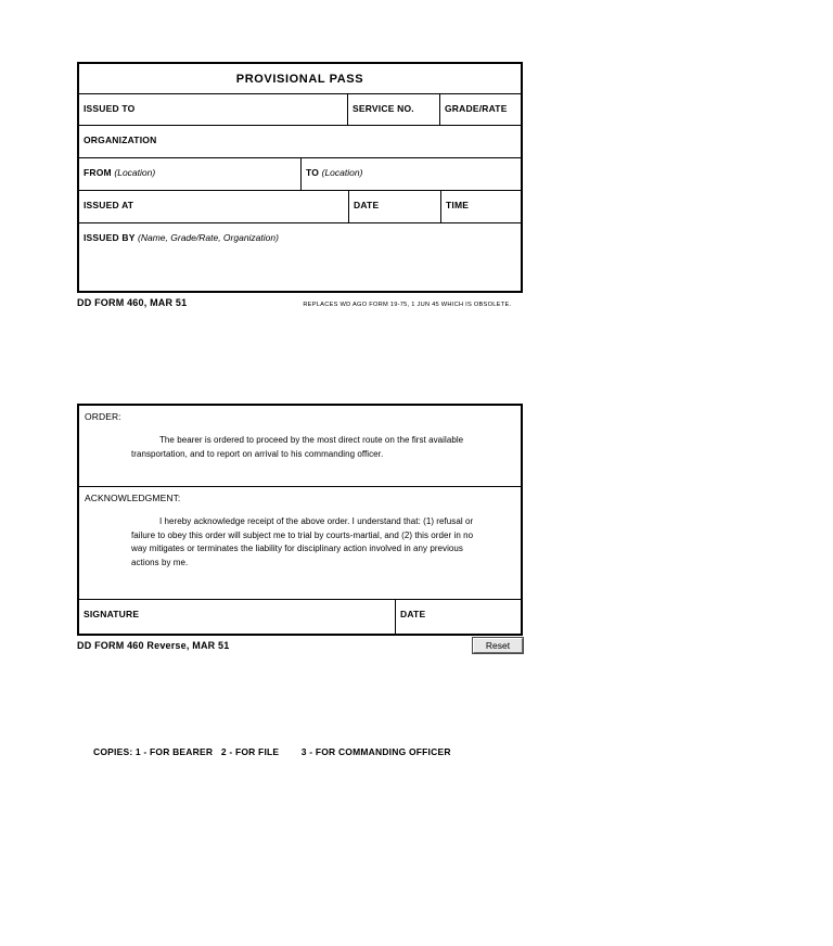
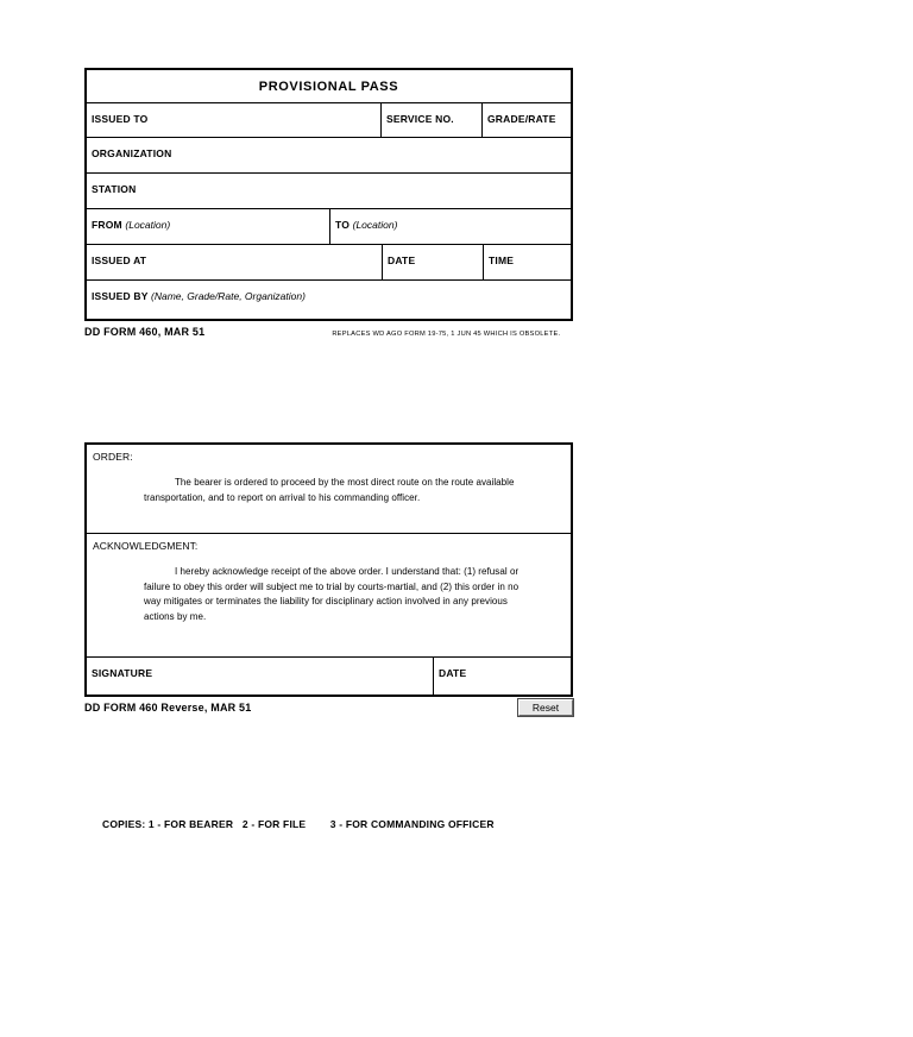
  PROVISIONAL PASS
  ISSUED TO
  SERVICE NO.
  GRADE/RATE
  ORGANIZATION
+ STATION
  FROM (Location)
  TO (Location)
  ISSUED AT
  DATE
  TIME
  ISSUED BY (Name, Grade/Rate, Organization)
  DD FORM 460, MAR 51
  ORDER:
- The bearer is ordered to proceed by the most direct route on the first available transportation, and to report on arrival to his commanding officer.
+ The bearer is ordered to proceed by the most direct route on the route available transportation, and to report on arrival to his commanding officer.
  ACKNOWLEDGMENT:
  I hereby acknowledge receipt of the above order. I understand that: (1) refusal or failure to obey this order will subject me to trial by courts-martial, and (2) this order in no way mitigates or terminates the liability for disciplinary action involved in any previous actions by me.
  SIGNATURE
  DATE
  DD FORM 460 Reverse, MAR 51
  Reset
  COPIES: 1 - FOR BEARER 2 - FOR FILE 3 - FOR COMMANDING OFFICER
